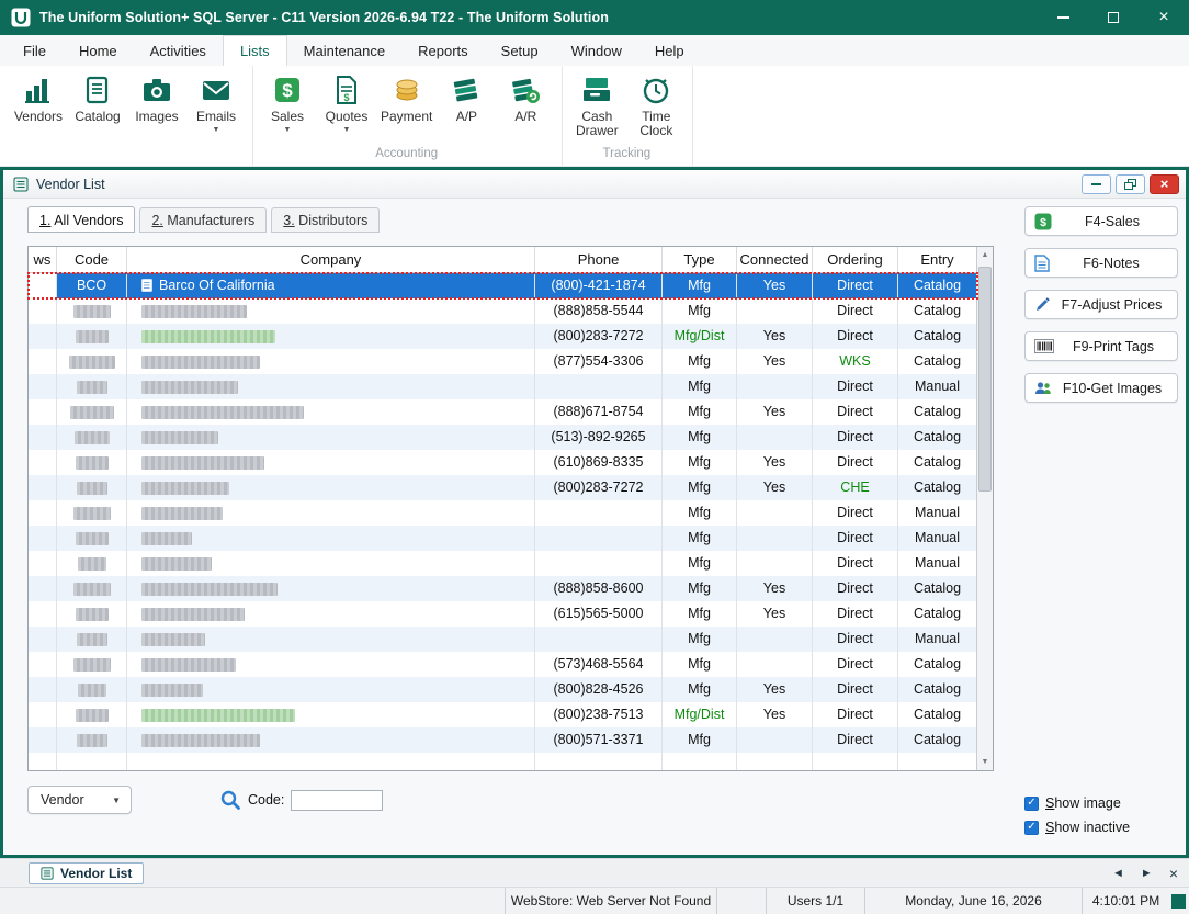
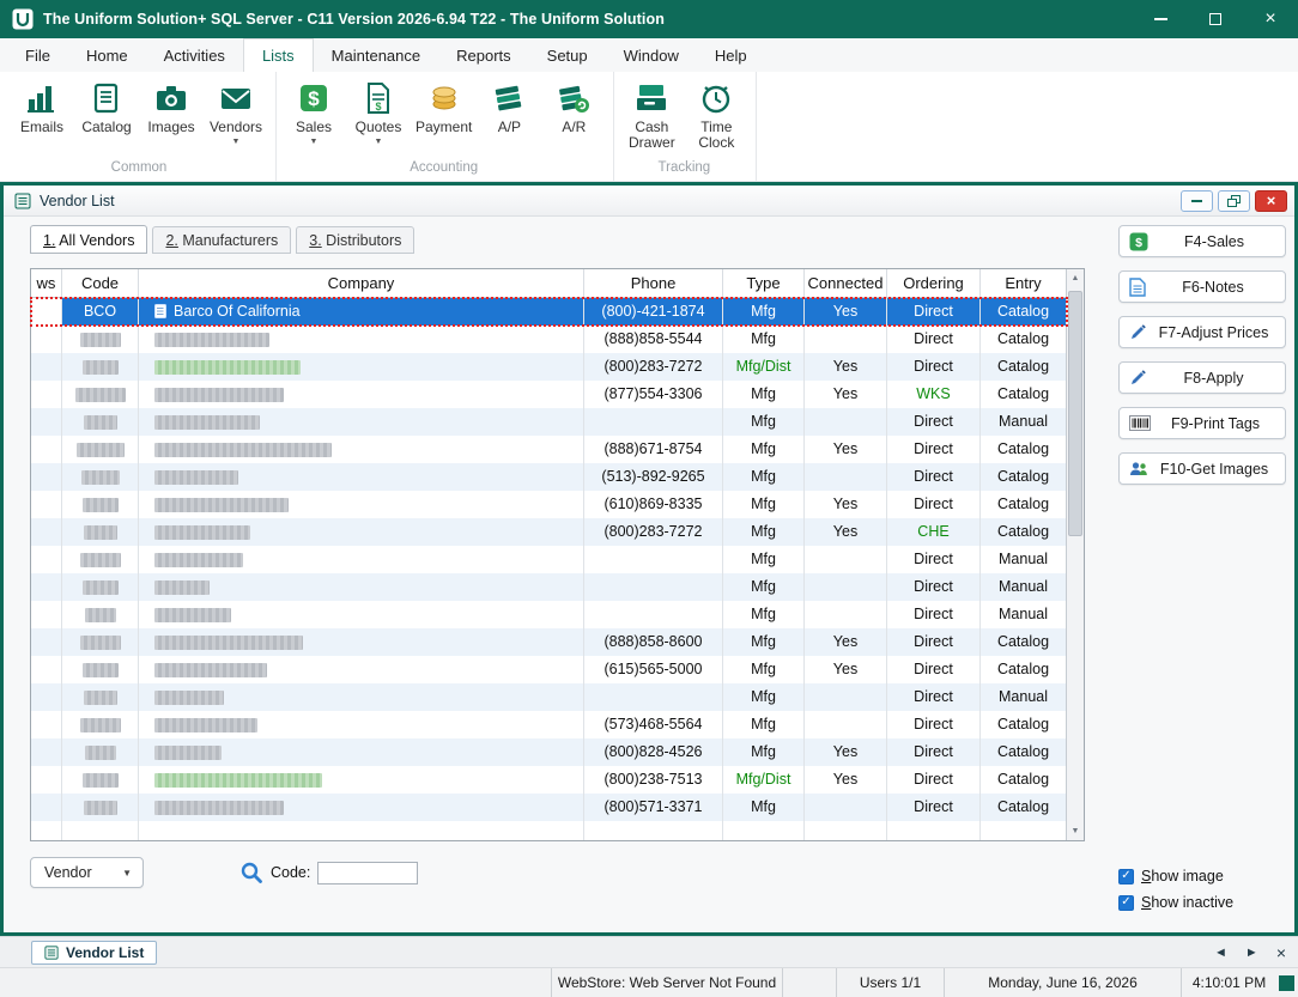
  The Uniform Solution+ SQL Server - C11 Version 2026-6.94 T22 - The Uniform Solution
  ×
  File
  Home
  Activities
  Lists
  Maintenance
  Reports
  Setup
  Window
  Help
- Vendors
+ Emails
  Catalog
  Images
- Emails
+ Vendors
+ Common
  $
  Sales
  $
  Quotes
  Payment
  A/P
  A/R
  Accounting
  Cash Drawer
  Time Clock
  Tracking
  Vendor List
  ×
  1. All Vendors
  2. Manufacturers
  3. Distributors
  ws
  Code
  Company
  Phone
  Type
  Connected
  Ordering
  Entry
  BCO
  Barco Of California
  (800)-421-1874
  Mfg
  Yes
  Direct
  Catalog
  (888)858-5544
  Mfg
  Direct
  Catalog
  (800)283-7272
  Mfg/Dist
  Yes
  Direct
  Catalog
  (877)554-3306
  Mfg
  Yes
  WKS
  Catalog
  Mfg
  Direct
  Manual
  (888)671-8754
  Mfg
  Yes
  Direct
  Catalog
  (513)-892-9265
  Mfg
  Direct
  Catalog
  (610)869-8335
  Mfg
  Yes
  Direct
  Catalog
  (800)283-7272
  Mfg
  Yes
  CHE
  Catalog
  Mfg
  Direct
  Manual
  Mfg
  Direct
  Manual
  Mfg
  Direct
  Manual
  (888)858-8600
  Mfg
  Yes
  Direct
  Catalog
  (615)565-5000
  Mfg
  Yes
  Direct
  Catalog
  Mfg
  Direct
  Manual
  (573)468-5564
  Mfg
  Direct
  Catalog
  (800)828-4526
  Mfg
  Yes
  Direct
  Catalog
  (800)238-7513
  Mfg/Dist
  Yes
  Direct
  Catalog
  (800)571-3371
  Mfg
  Direct
  Catalog
  Vendor
  ▼
  Code:
  $
  F4-Sales
  F6-Notes
  F7-Adjust Prices
+ F8-Apply
  F9-Print Tags
  F10-Get Images
  ✓
  Show image
  ✓
  Show inactive
  Vendor List
  ◄
  ►
  ×
  WebStore: Web Server Not Found
  Users 1/1
  Monday, June 16, 2026
  4:10:01 PM
